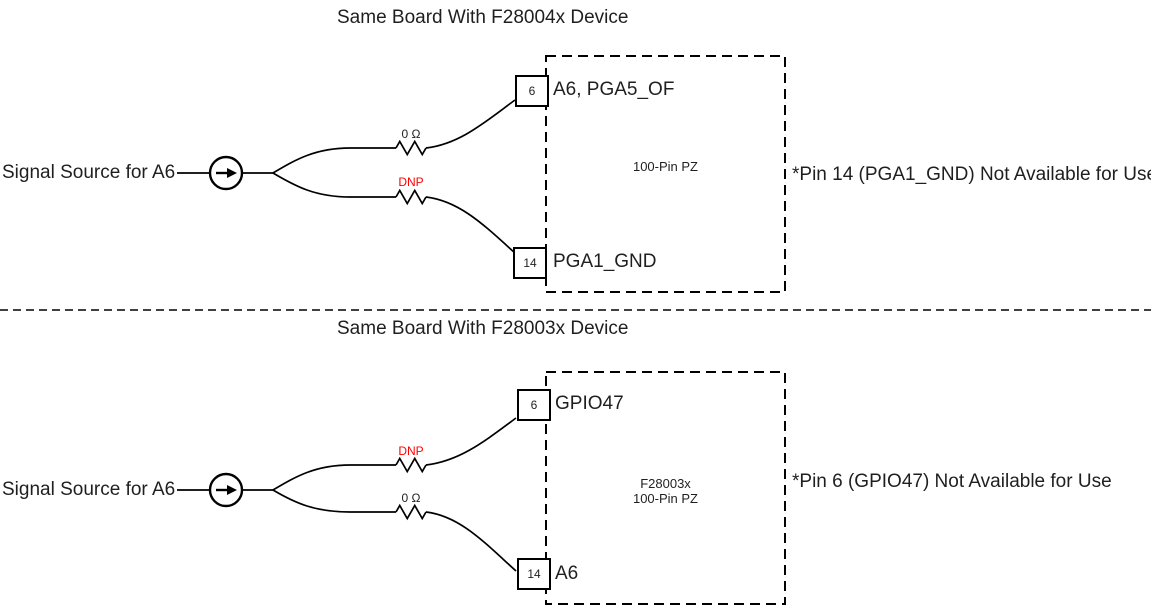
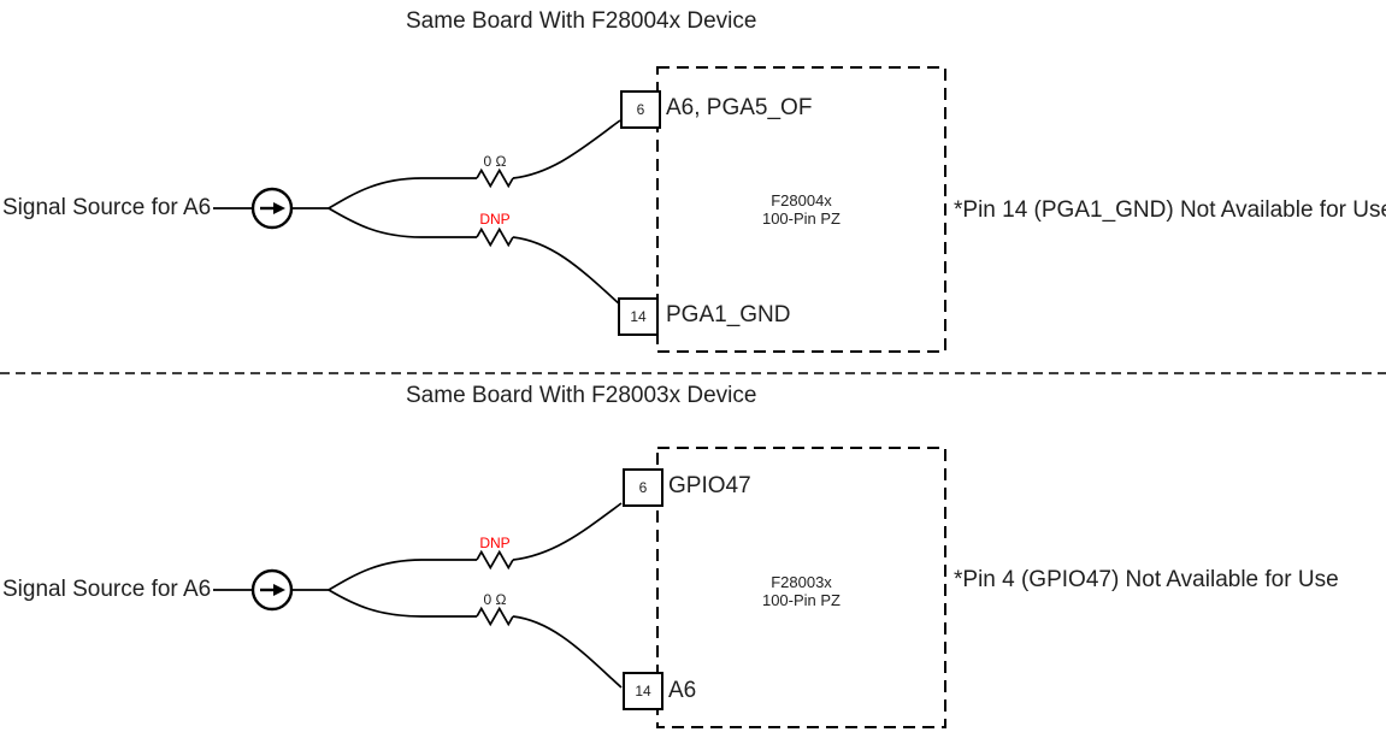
  Same Board With F28004x Device
  Signal Source for A6
  0 Ω
  DNP
  6
  A6, PGA5_OF
  14
  PGA1_GND
+ F28004x
  100-Pin PZ
  *Pin 14 (PGA1_GND) Not Available for Us
  Same Board With F28003x Device
  Signal Source for A6
  DNP
  0 Ω
  6
  GPIO47
  14
  A6
  F28003x
  100-Pin PZ
- *Pin 6 (GPIO47) Not Available for Use
+ *Pin 4 (GPIO47) Not Available for Use
